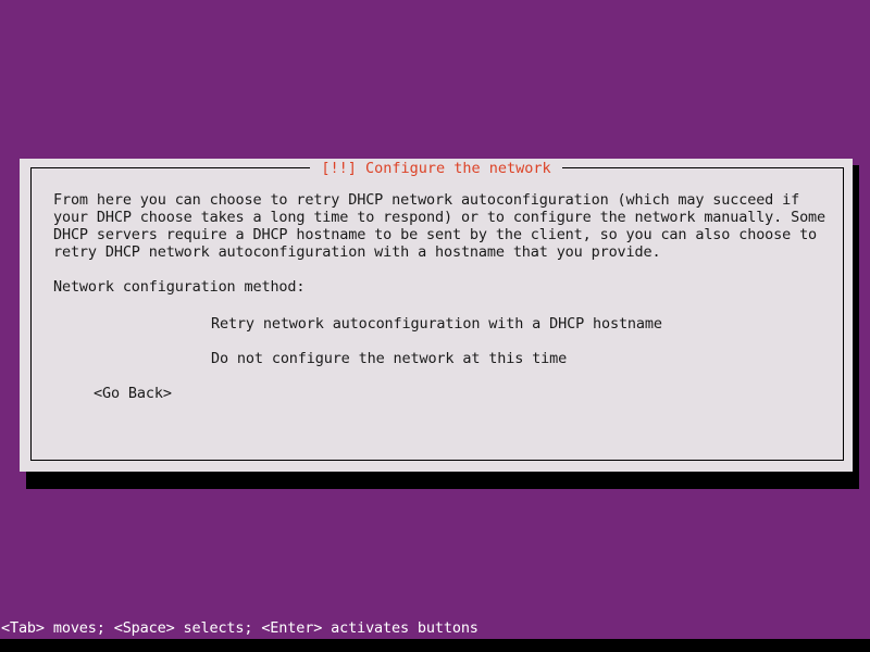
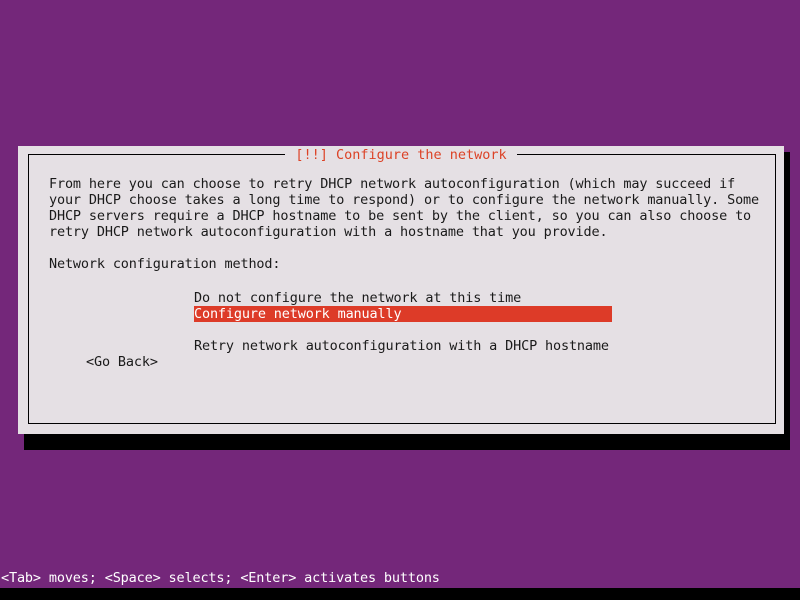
  [!!] Configure the network
  From here you can choose to retry DHCP network autoconfiguration (which may succeed if
  your DHCP choose takes a long time to respond) or to configure the network manually. Some
  DHCP servers require a DHCP hostname to be sent by the client, so you can also choose to
  retry DHCP network autoconfiguration with a hostname that you provide.
  Network configuration method:
- Retry network autoconfiguration with a DHCP hostname
+ Do not configure the network at this time
+ Configure network manually
- Do not configure the network at this time
+ Retry network autoconfiguration with a DHCP hostname
  <Go Back>
  <Tab> moves; <Space> selects; <Enter> activates buttons
